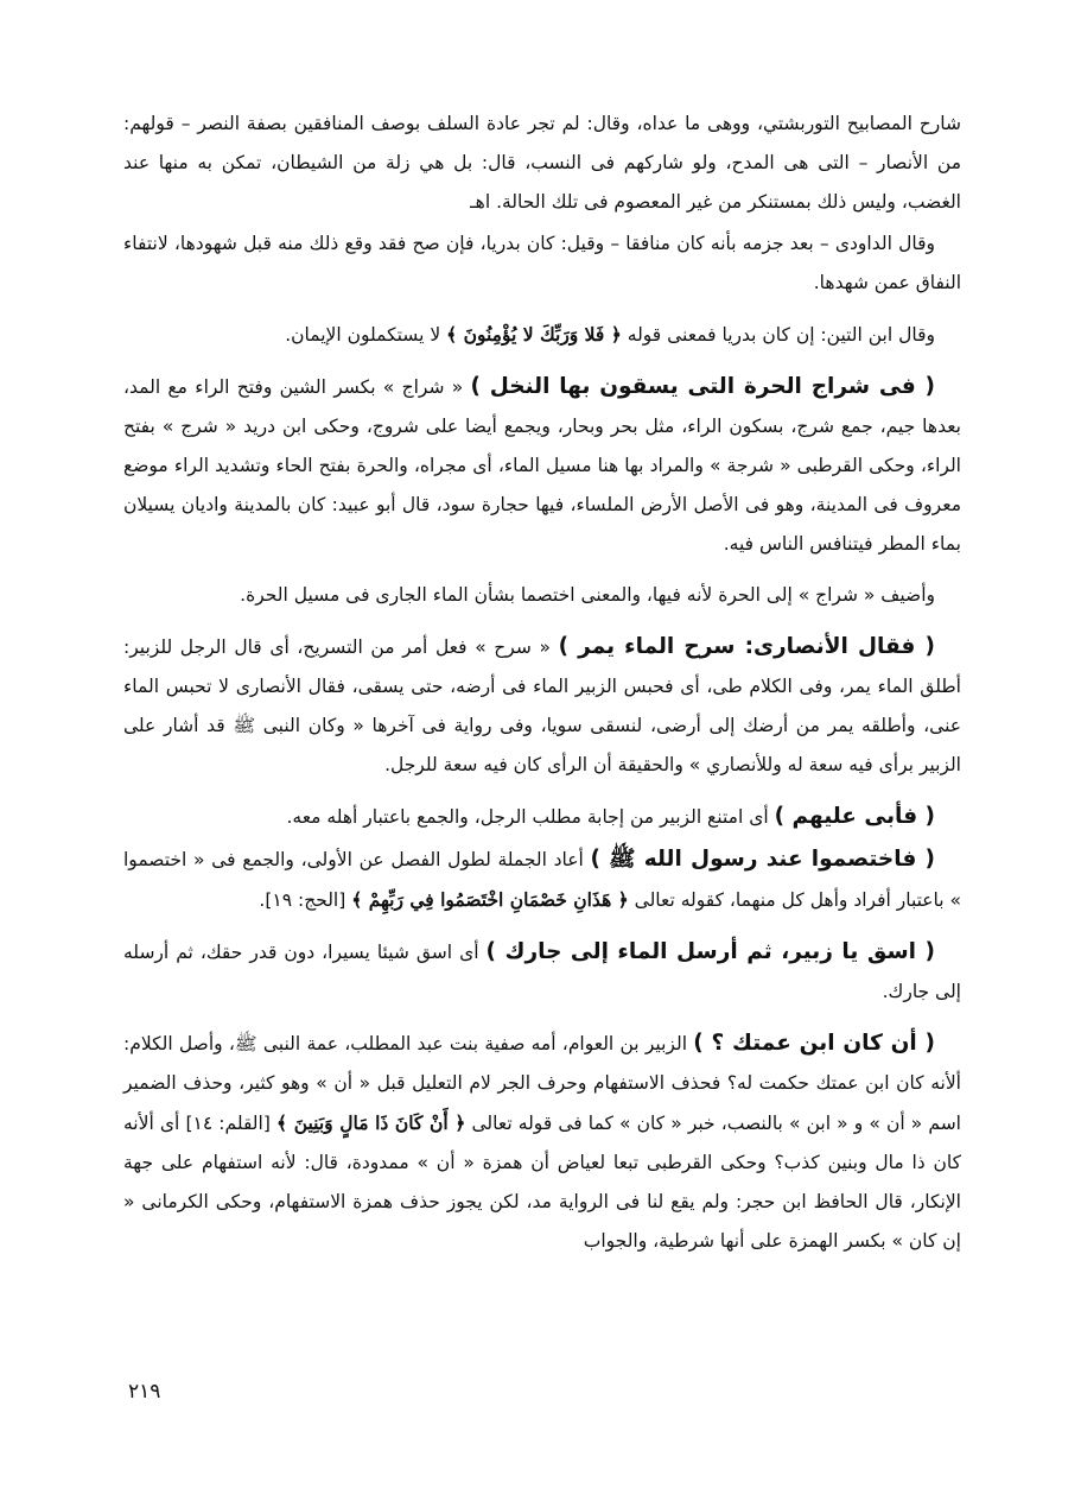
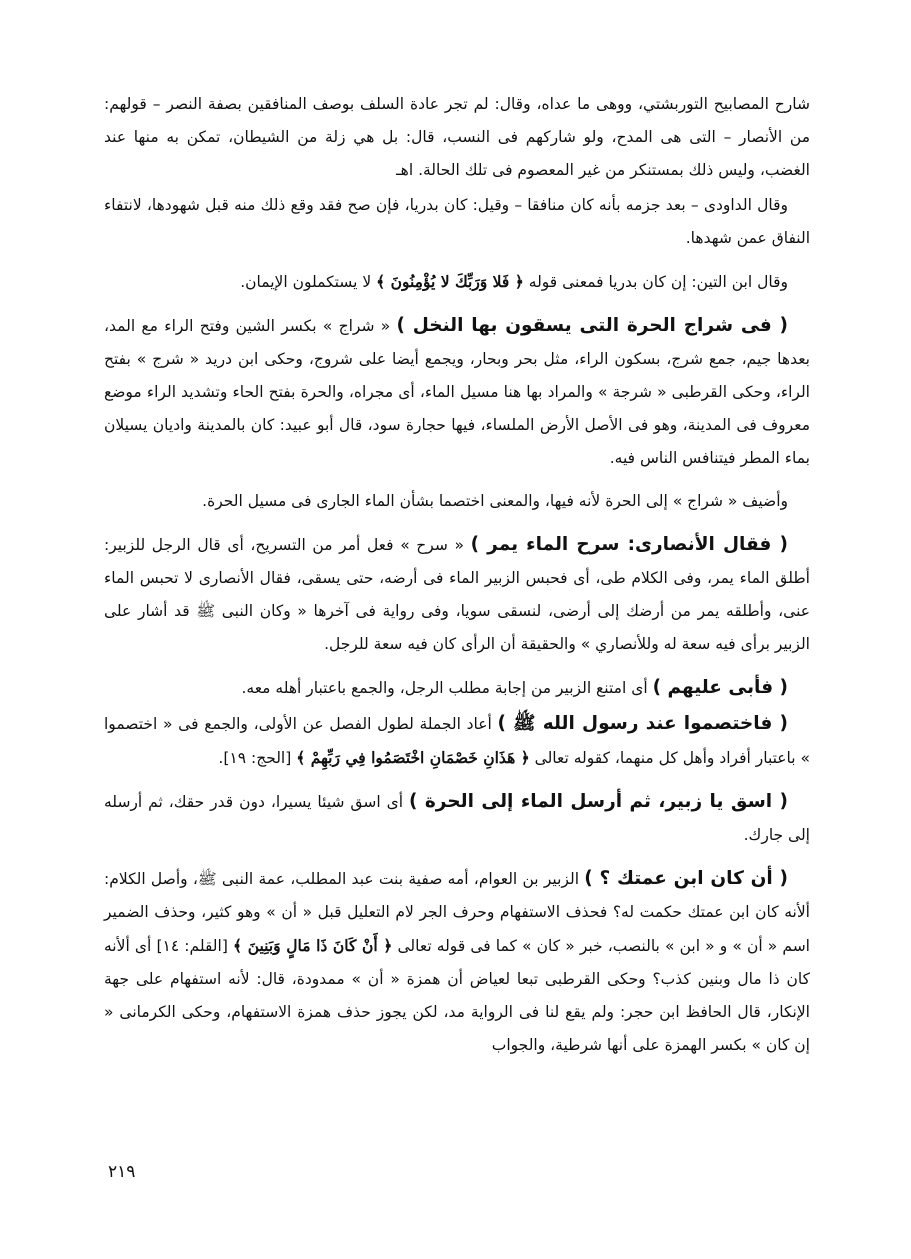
  شارح المصابيح التوربشتي، ووهى ما عداه، وقال: لم تجر عادة السلف بوصف المنافقين بصفة النصر – قولهم: من الأنصار – التى هى المدح، ولو شاركهم فى النسب، قال: بل هي زلة من الشيطان، تمكن به منها عند الغضب، وليس ذلك بمستنكر من غير المعصوم فى تلك الحالة. اهـ
  وقال الداودى – بعد جزمه بأنه كان منافقا – وقيل: كان بدريا، فإن صح فقد وقع ذلك منه قبل شهودها، لانتفاء النفاق عمن شهدها.
  وقال ابن التين: إن كان بدريا فمعنى قوله ﴿ فَلا وَرَبِّكَ لا يُؤْمِنُونَ ﴾ لا يستكملون الإيمان.
  ( فى شراج الحرة التى يسقون بها النخل ) « شراج » بكسر الشين وفتح الراء مع المد، بعدها جيم، جمع شرج، بسكون الراء، مثل بحر وبحار، ويجمع أيضا على شروج، وحكى ابن دريد « شرج » بفتح الراء، وحكى القرطبى « شرجة » والمراد بها هنا مسيل الماء، أى مجراه، والحرة بفتح الحاء وتشديد الراء موضع معروف فى المدينة، وهو فى الأصل الأرض الملساء، فيها حجارة سود، قال أبو عبيد: كان بالمدينة واديان يسيلان بماء المطر فيتنافس الناس فيه.
  وأضيف « شراج » إلى الحرة لأنه فيها، والمعنى اختصما بشأن الماء الجارى فى مسيل الحرة.
  ( فقال الأنصارى: سرح الماء يمر ) « سرح » فعل أمر من التسريح، أى قال الرجل للزبير: أطلق الماء يمر، وفى الكلام طى، أى فحبس الزبير الماء فى أرضه، حتى يسقى، فقال الأنصارى لا تحبس الماء عنى، وأطلقه يمر من أرضك إلى أرضى، لنسقى سويا، وفى رواية فى آخرها « وكان النبى ﷺ قد أشار على الزبير برأى فيه سعة له وللأنصاري » والحقيقة أن الرأى كان فيه سعة للرجل.
  ( فأبى عليهم ) أى امتنع الزبير من إجابة مطلب الرجل، والجمع باعتبار أهله معه.
  ( فاختصموا عند رسول الله ﷺ ) أعاد الجملة لطول الفصل عن الأولى، والجمع فى « اختصموا » باعتبار أفراد وأهل كل منهما، كقوله تعالى ﴿ هَذَانِ خَصْمَانِ اخْتَصَمُوا فِي رَبِّهِمْ ﴾ [الحج: ١٩].
- ( اسق يا زبير، ثم أرسل الماء إلى جارك ) أى اسق شيئا يسيرا، دون قدر حقك، ثم أرسله إلى جارك.
+ ( اسق يا زبير، ثم أرسل الماء إلى الحرة ) أى اسق شيئا يسيرا، دون قدر حقك، ثم أرسله إلى جارك.
  ( أن كان ابن عمتك ؟ ) الزبير بن العوام، أمه صفية بنت عبد المطلب، عمة النبى ﷺ، وأصل الكلام: ألأنه كان ابن عمتك حكمت له؟ فحذف الاستفهام وحرف الجر لام التعليل قبل « أن » وهو كثير، وحذف الضمير اسم « أن » و « ابن » بالنصب، خبر « كان » كما فى قوله تعالى ﴿ أَنْ كَانَ ذَا مَالٍ وَبَنِينَ ﴾ [القلم: ١٤] أى ألأنه كان ذا مال وبنين كذب؟ وحكى القرطبى تبعا لعياض أن همزة « أن » ممدودة، قال: لأنه استفهام على جهة الإنكار، قال الحافظ ابن حجر: ولم يقع لنا فى الرواية مد، لكن يجوز حذف همزة الاستفهام، وحكى الكرمانى « إن كان » بكسر الهمزة على أنها شرطية، والجواب
  ٢١٩
